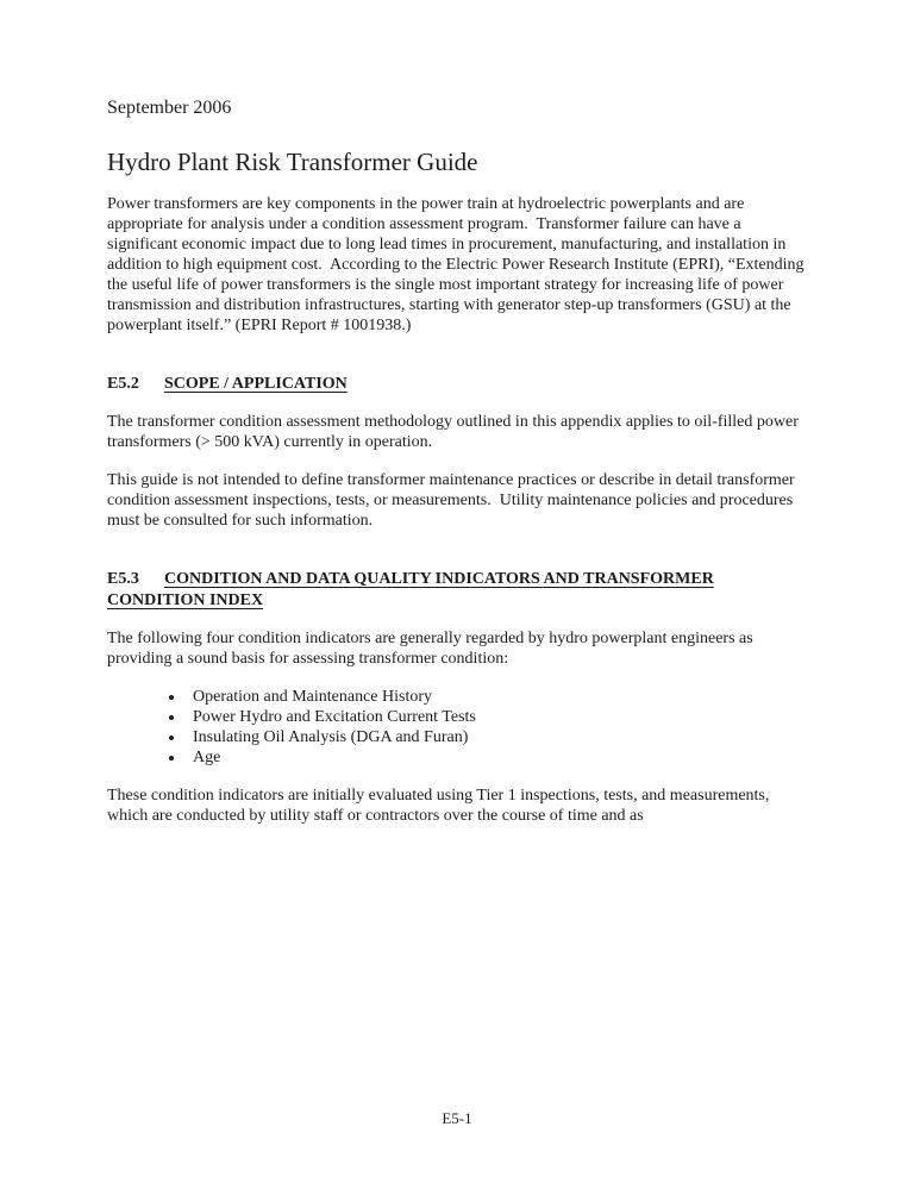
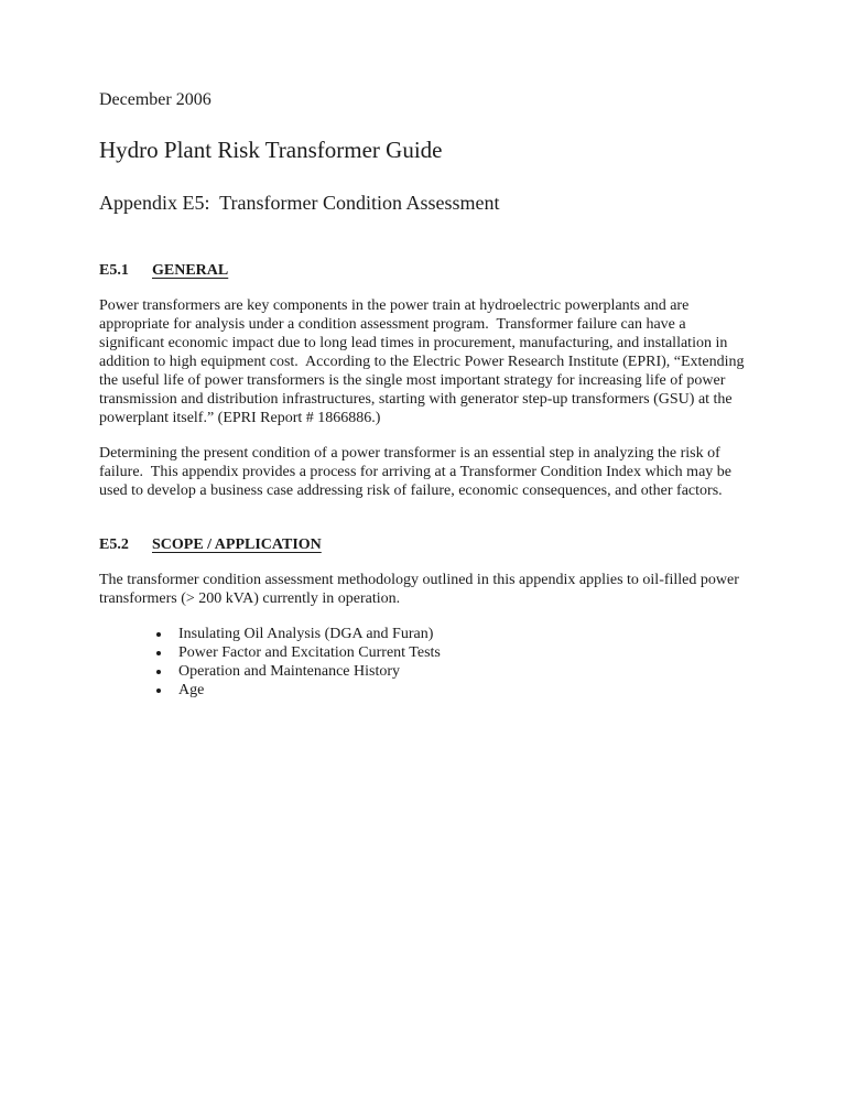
- September 2006
+ December 2006
  Hydro Plant Risk Transformer Guide
+ Appendix E5: Transformer Condition Assessment
+ E5.1 GENERAL
- Power transformers are key components in the power train at hydroelectric powerplants and are appropriate for analysis under a condition assessment program. Transformer failure can have a significant economic impact due to long lead times in procurement, manufacturing, and installation in addition to high equipment cost. According to the Electric Power Research Institute (EPRI), “Extending the useful life of power transformers is the single most important strategy for increasing life of power transmission and distribution infrastructures, starting with generator step-up transformers (GSU) at the powerplant itself.” (EPRI Report # 1001938.)
+ Power transformers are key components in the power train at hydroelectric powerplants and are appropriate for analysis under a condition assessment program. Transformer failure can have a significant economic impact due to long lead times in procurement, manufacturing, and installation in addition to high equipment cost. According to the Electric Power Research Institute (EPRI), “Extending the useful life of power transformers is the single most important strategy for increasing life of power transmission and distribution infrastructures, starting with generator step-up transformers (GSU) at the powerplant itself.” (EPRI Report # 1866886.)
+ Determining the present condition of a power transformer is an essential step in analyzing the risk of failure. This appendix provides a process for arriving at a Transformer Condition Index which may be used to develop a business case addressing risk of failure, economic consequences, and other factors.
  E5.2 SCOPE / APPLICATION
- The transformer condition assessment methodology outlined in this appendix applies to oil-filled power transformers (> 500 kVA) currently in operation.
+ The transformer condition assessment methodology outlined in this appendix applies to oil-filled power transformers (> 200 kVA) currently in operation.
- This guide is not intended to define transformer maintenance practices or describe in detail transformer condition assessment inspections, tests, or measurements. Utility maintenance policies and procedures must be consulted for such information.
- E5.3 CONDITION AND DATA QUALITY INDICATORS AND TRANSFORMER
- CONDITION INDEX
- The following four condition indicators are generally regarded by hydro powerplant engineers as providing a sound basis for assessing transformer condition:
- Operation and Maintenance History
+ Insulating Oil Analysis (DGA and Furan)
- Power Hydro and Excitation Current Tests
+ Power Factor and Excitation Current Tests
- Insulating Oil Analysis (DGA and Furan)
+ Operation and Maintenance History
  Age
- These condition indicators are initially evaluated using Tier 1 inspections, tests, and measurements, which are conducted by utility staff or contractors over the course of time and as
- E5-1
